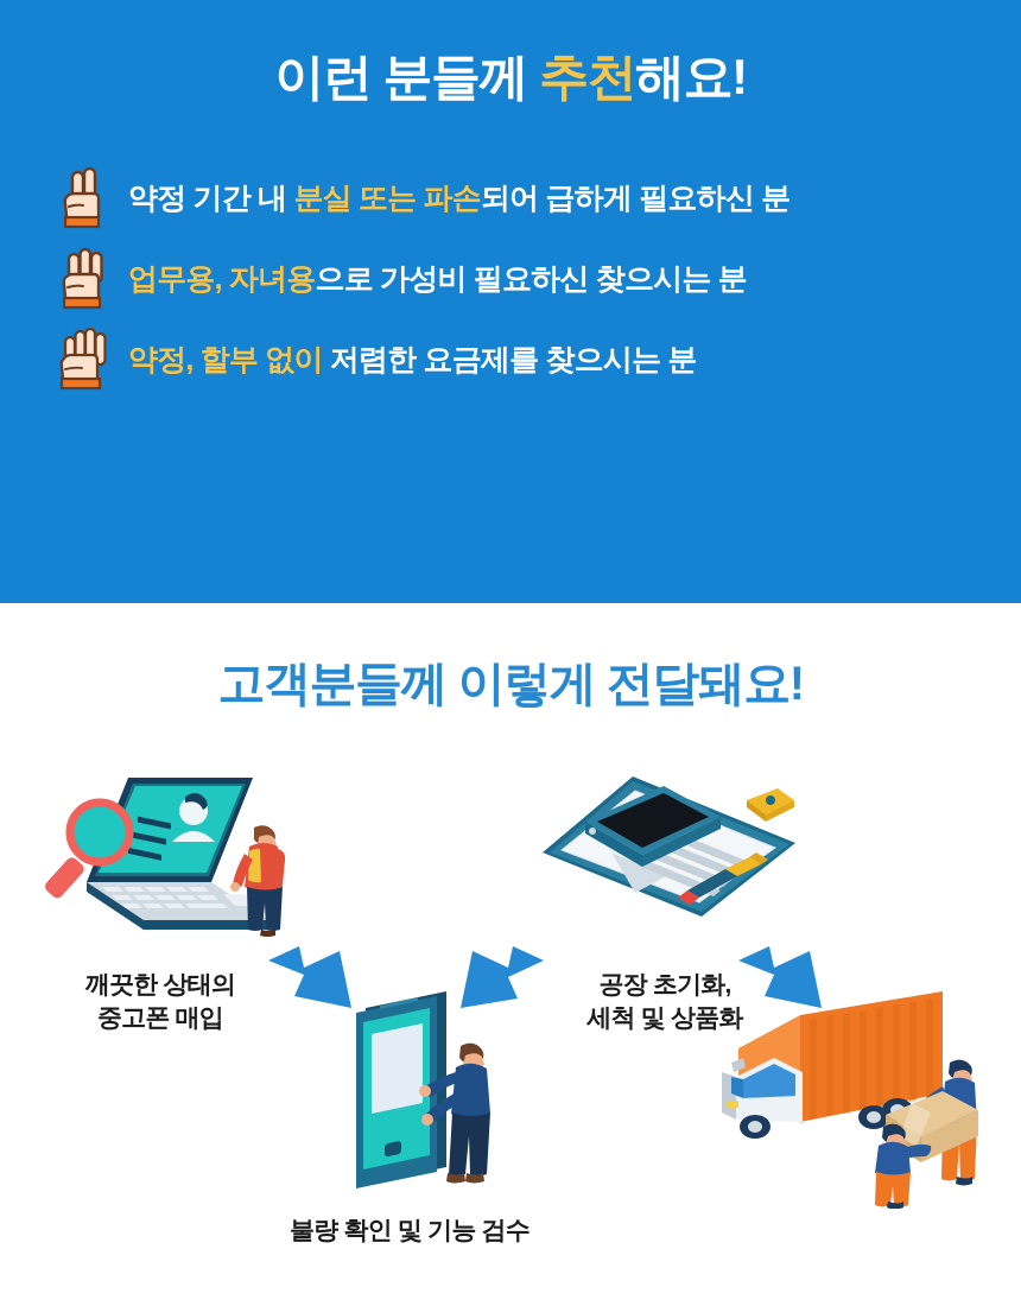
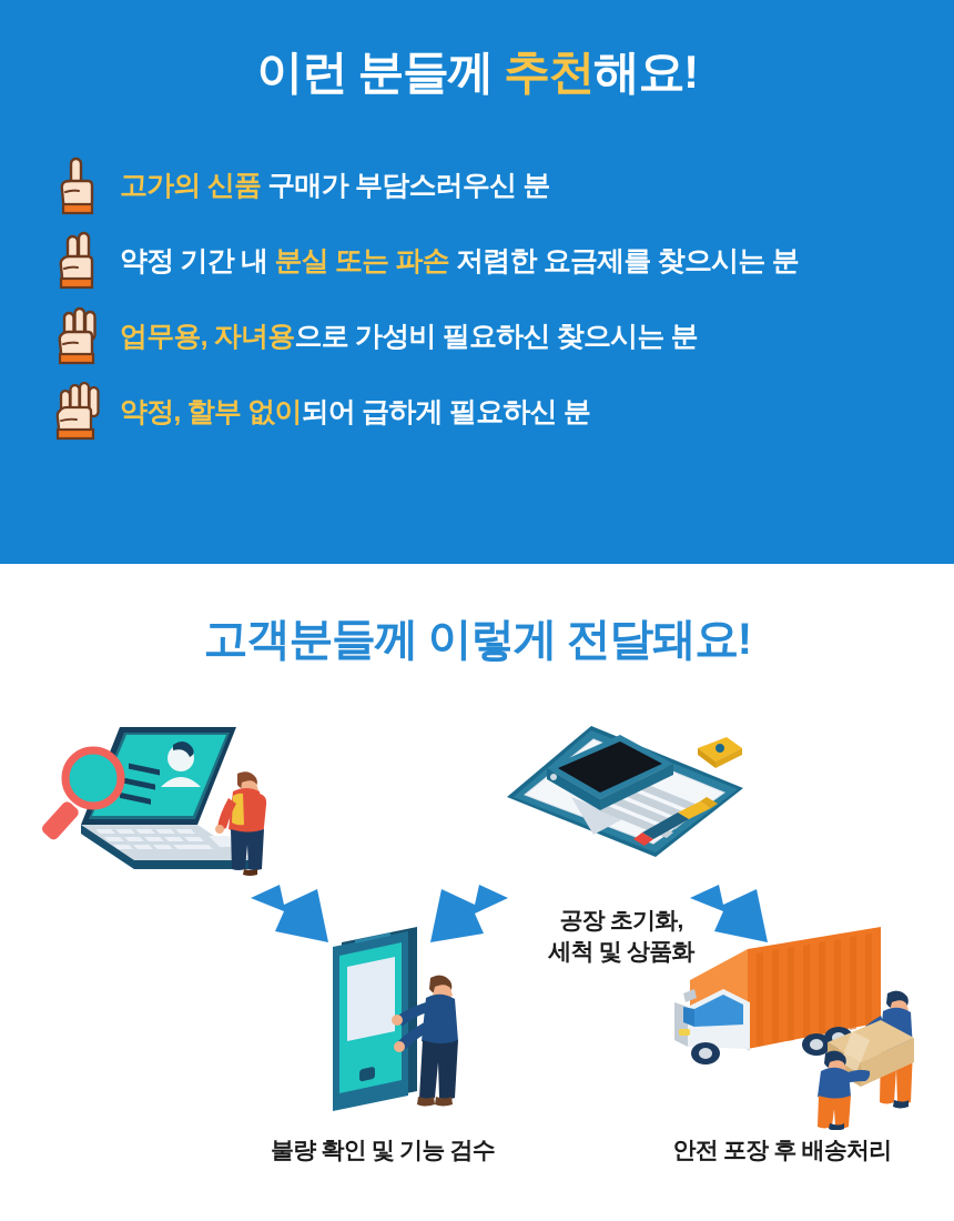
  이런 분들께 추천해요!
+ 고가의 신품 구매가 부담스러우신 분
- 약정 기간 내 분실 또는 파손되어 급하게 필요하신 분
+ 약정 기간 내 분실 또는 파손 저렴한 요금제를 찾으시는 분
  업무용, 자녀용으로 가성비 필요하신 찾으시는 분
- 약정, 할부 없이 저렴한 요금제를 찾으시는 분
+ 약정, 할부 없이되어 급하게 필요하신 분
  고객분들께 이렇게 전달돼요!
- 깨끗한 상태의
- 중고폰 매입
  불량 확인 및 기능 검수
  공장 초기화,
  세척 및 상품화
+ 안전 포장 후 배송처리
